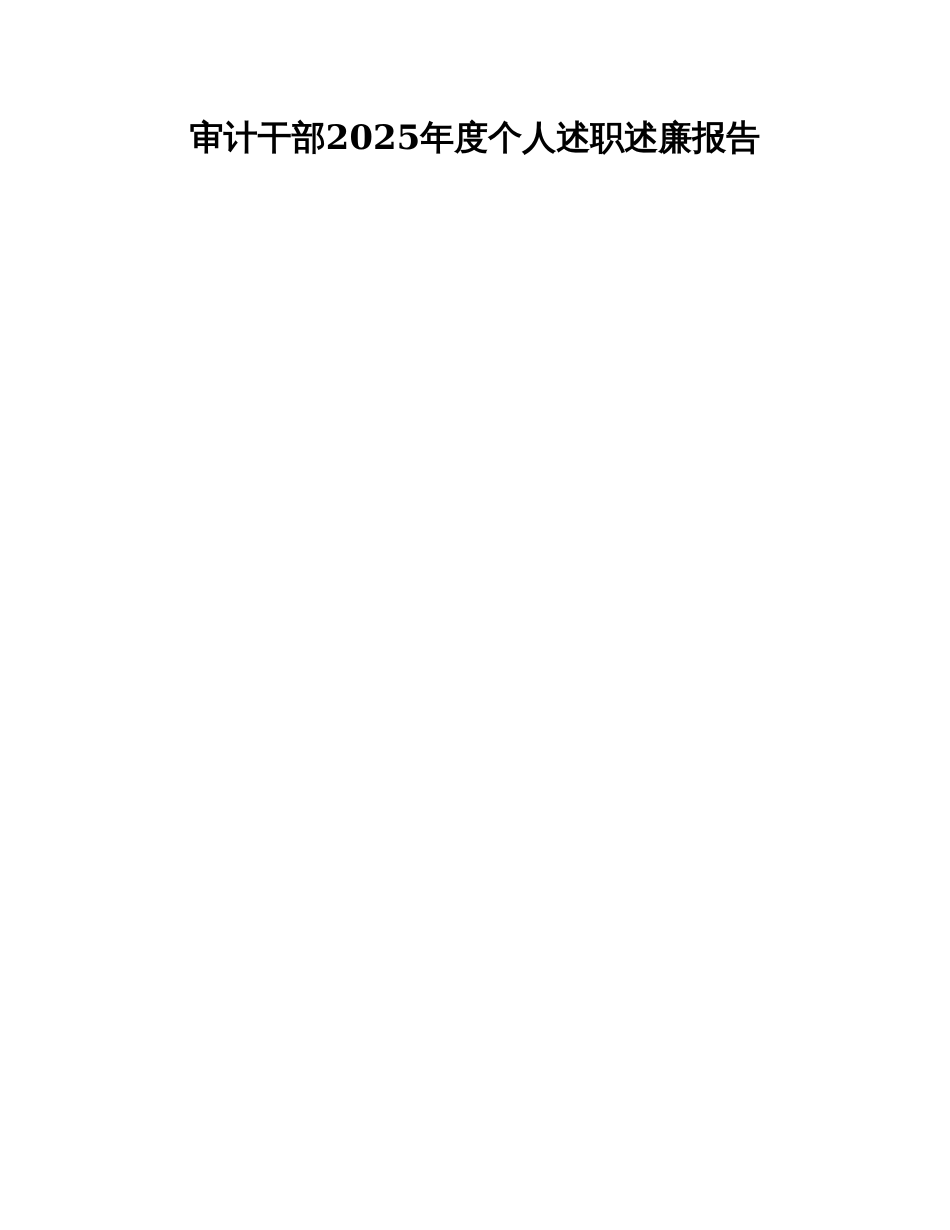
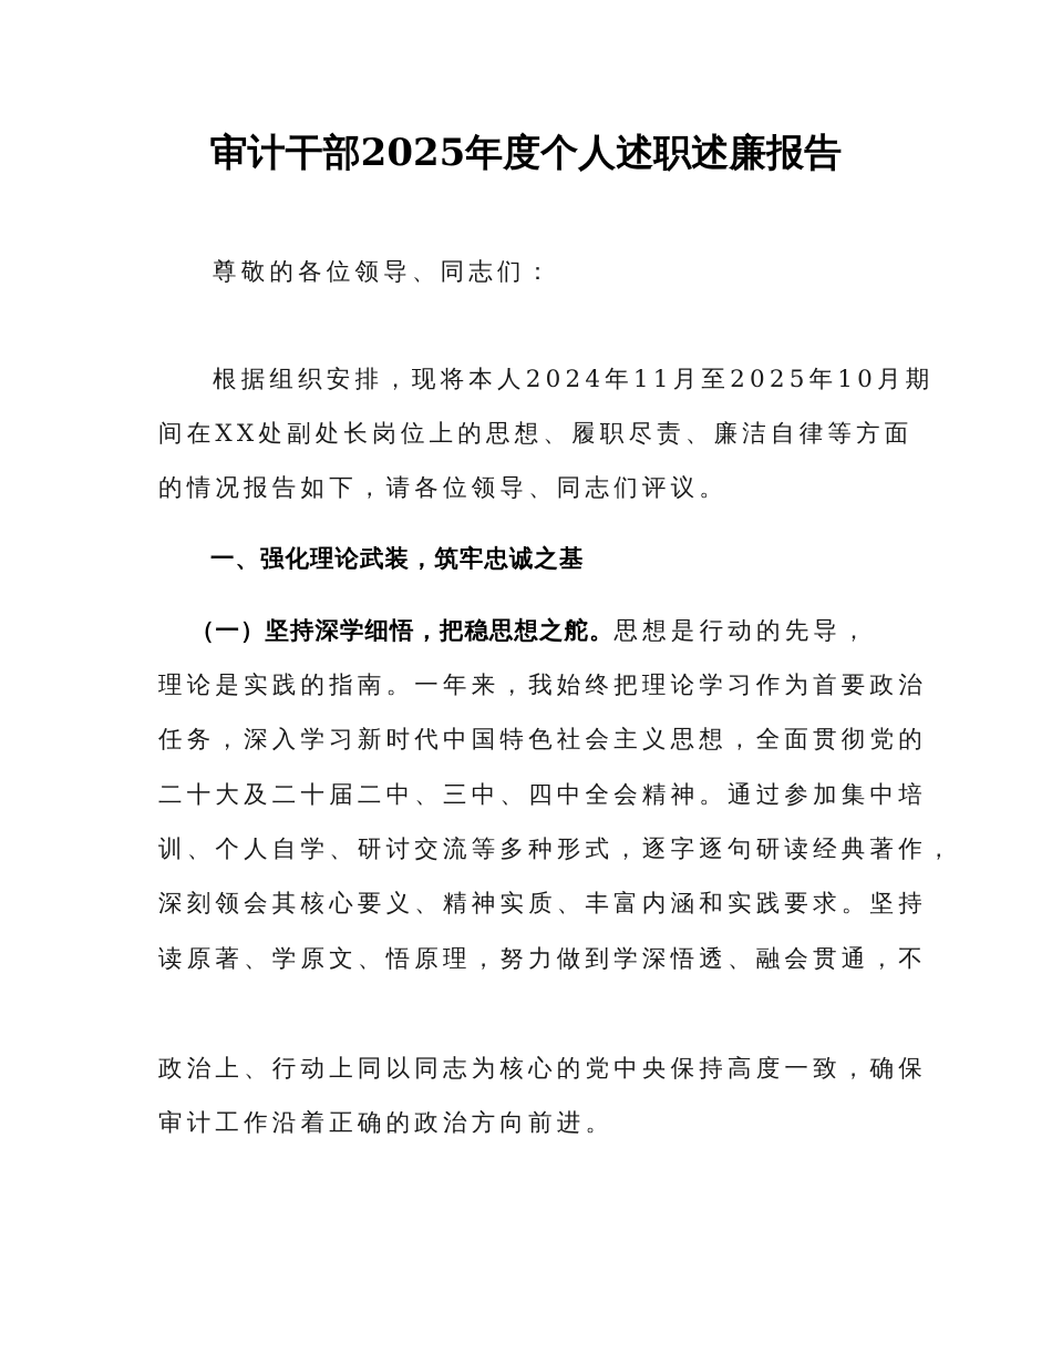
  审计干部2025年度个人述职述廉报告
+ 尊敬的各位领导、同志们：
+ 根据组织安排，现将本人2024年11月至2025年10月期
+ 间在XX处副处长岗位上的思想、履职尽责、廉洁自律等方面
+ 的情况报告如下，请各位领导、同志们评议。
+ 一、强化理论武装，筑牢忠诚之基
+ （一）坚持深学细悟，把稳思想之舵。思想是行动的先导，
+ 理论是实践的指南。一年来，我始终把理论学习作为首要政治
+ 任务，深入学习新时代中国特色社会主义思想，全面贯彻党的
+ 二十大及二十届二中、三中、四中全会精神。通过参加集中培
+ 训、个人自学、研讨交流等多种形式，逐字逐句研读经典著作，
+ 深刻领会其核心要义、精神实质、丰富内涵和实践要求。坚持
+ 读原著、学原文、悟原理，努力做到学深悟透、融会贯通，不
+ 政治上、行动上同以同志为核心的党中央保持高度一致，确保
+ 审计工作沿着正确的政治方向前进。
